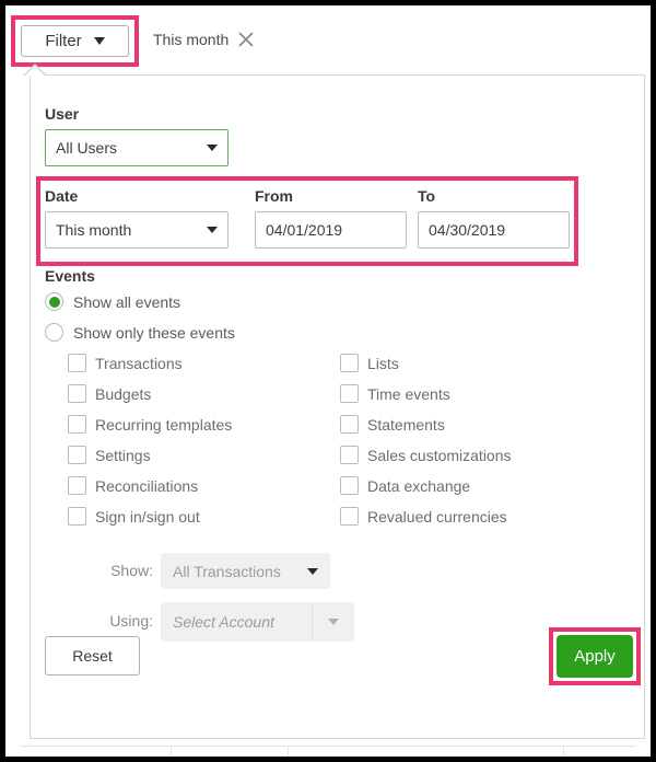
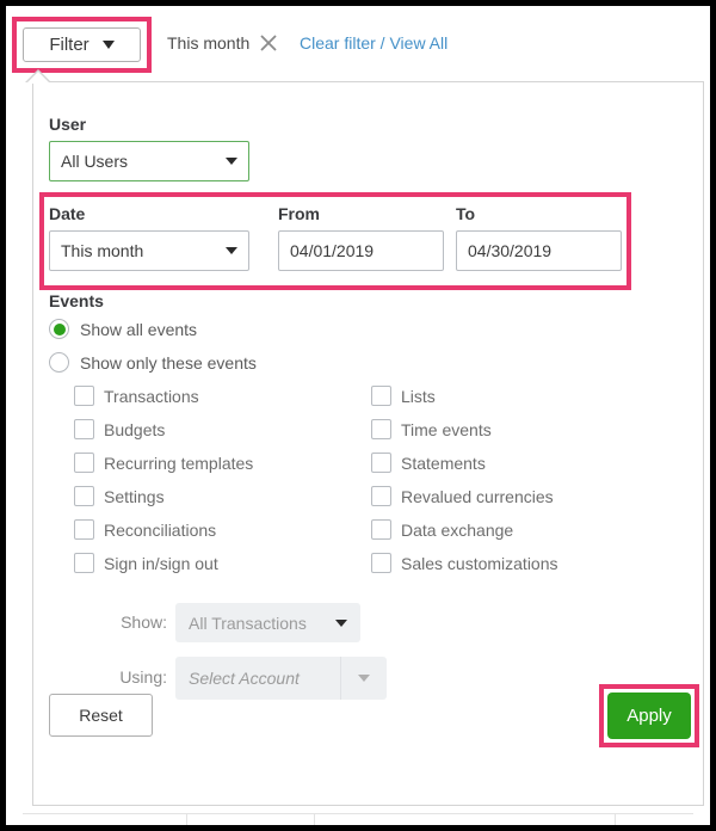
  Filter
  This month
+ Clear filter / View All
  User
  All Users
  Date
  This month
  From
  04/01/2019
  To
  04/30/2019
  Events
  Show all events
  Show only these events
  Transactions
  Budgets
  Recurring templates
  Settings
  Reconciliations
  Sign in/sign out
  Lists
  Time events
  Statements
- Sales customizations
+ Revalued currencies
  Data exchange
- Revalued currencies
+ Sales customizations
  Show:
  All Transactions
  Using:
  Select Account
  Reset
  Apply
